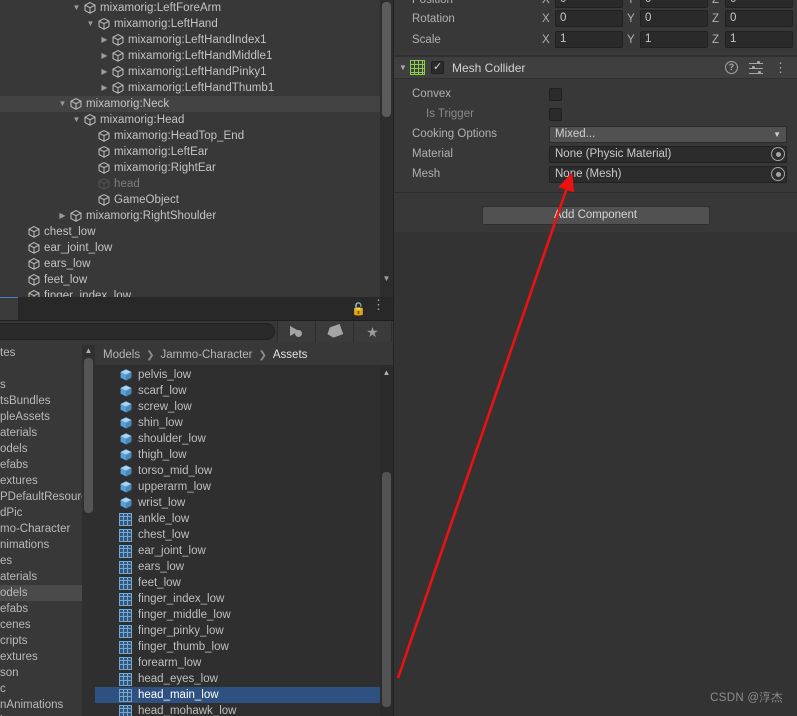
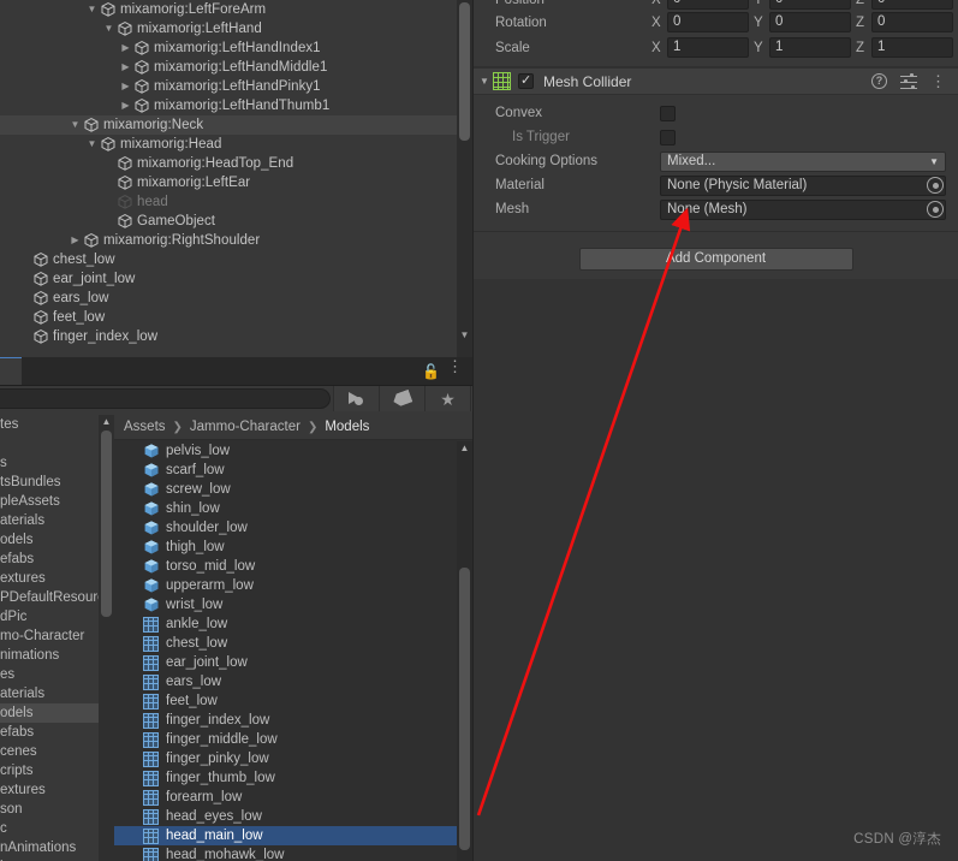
  ▼
  mixamorig:LeftForeArm
  ▼
  mixamorig:LeftHand
  ▶
  mixamorig:LeftHandIndex1
  ▶
  mixamorig:LeftHandMiddle1
  ▶
  mixamorig:LeftHandPinky1
  ▶
  mixamorig:LeftHandThumb1
  ▼
  mixamorig:Neck
  ▼
  mixamorig:Head
  mixamorig:HeadTop_End
  mixamorig:LeftEar
- mixamorig:RightEar
  head
  GameObject
  ▶
  mixamorig:RightShoulder
  chest_low
  ear_joint_low
  ears_low
  feet_low
  finger_index_low
  ▼
  Rotation
  X
  0
  Y
  0
  Z
  0
  Scale
  X
  1
  Y
  1
  Z
  1
  ▼
  Mesh Collider
  ?
  ⋮
  Convex
  Is Trigger
  Cooking Options
  Mixed...
  ▼
  Material
  None (Physic Material)
  Mesh
  None (Mesh)
  dd Component
  🔓
  ⋮
  ★
  tes
  s
  tsBundles
  pleAssets
  aterials
  odels
  efabs
  extures
  PDefaultResour
  dPic
  mo-Character
  nimations
  es
  aterials
  odels
  efabs
  cenes
  cripts
  extures
  son
  c
  nAnimations
  ▲
- Models
+ Assets
  ❯
  Jammo-Character
  ❯
- Assets
+ Models
  pelvis_low
  scarf_low
  screw_low
  shin_low
  shoulder_low
  thigh_low
  torso_mid_low
  upperarm_low
  wrist_low
  ankle_low
  chest_low
  ear_joint_low
  ears_low
  feet_low
  finger_index_low
  finger_middle_low
  finger_pinky_low
  finger_thumb_low
  forearm_low
  head_eyes_low
  head_main_low
  head_mohawk_low
  ▲
  CSDN @淳杰
